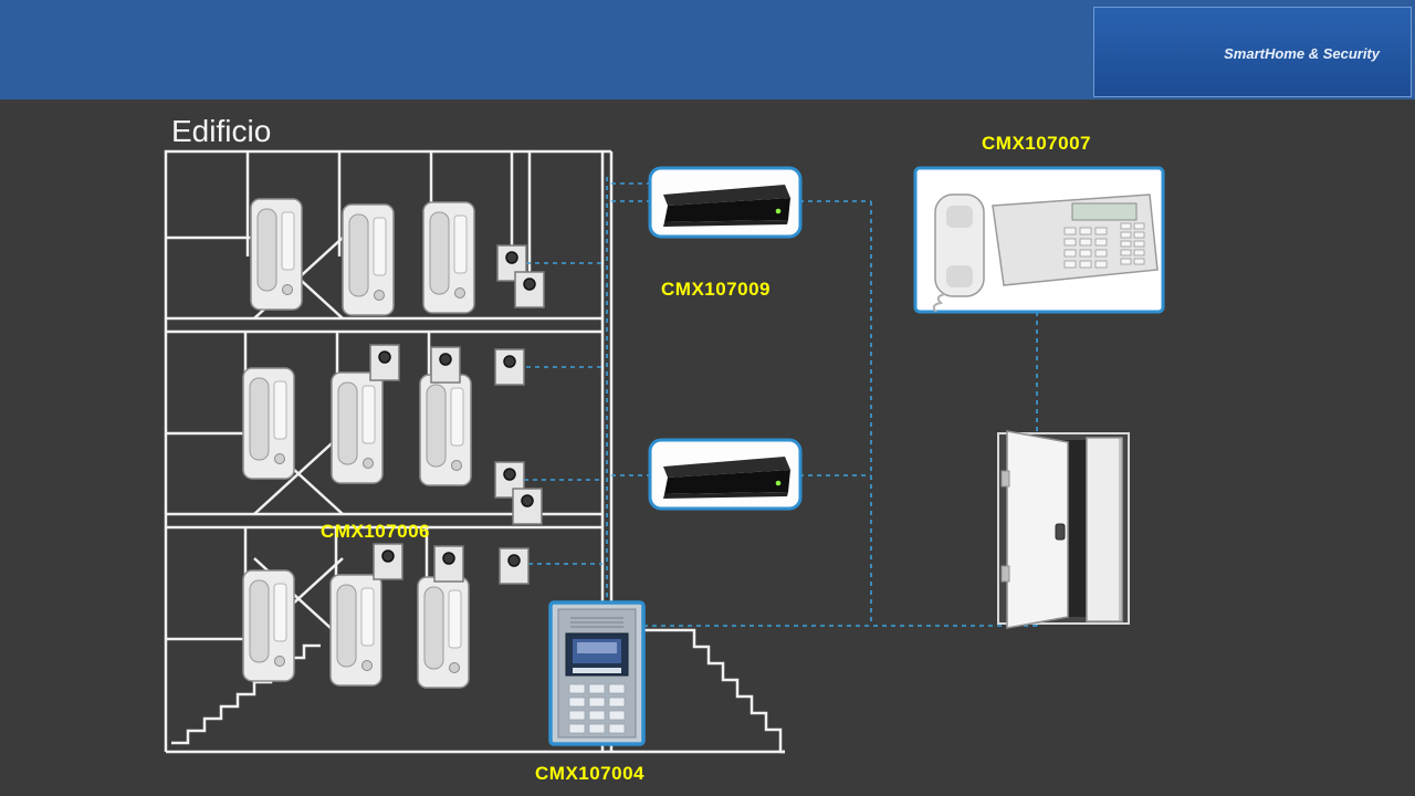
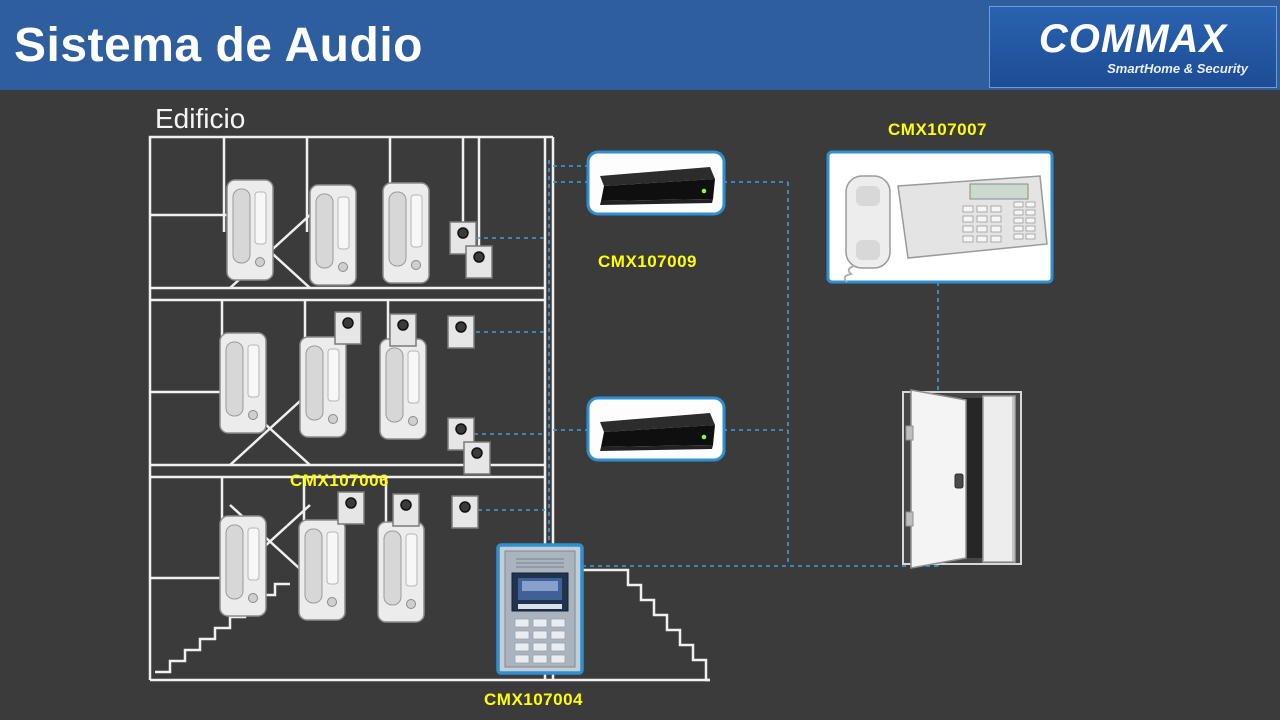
+ Sistema de Audio
+ COMMAX
  SmartHome & Security
  Edificio
  CMX107009
  CMX107007
  CMX107006
  CMX107004
